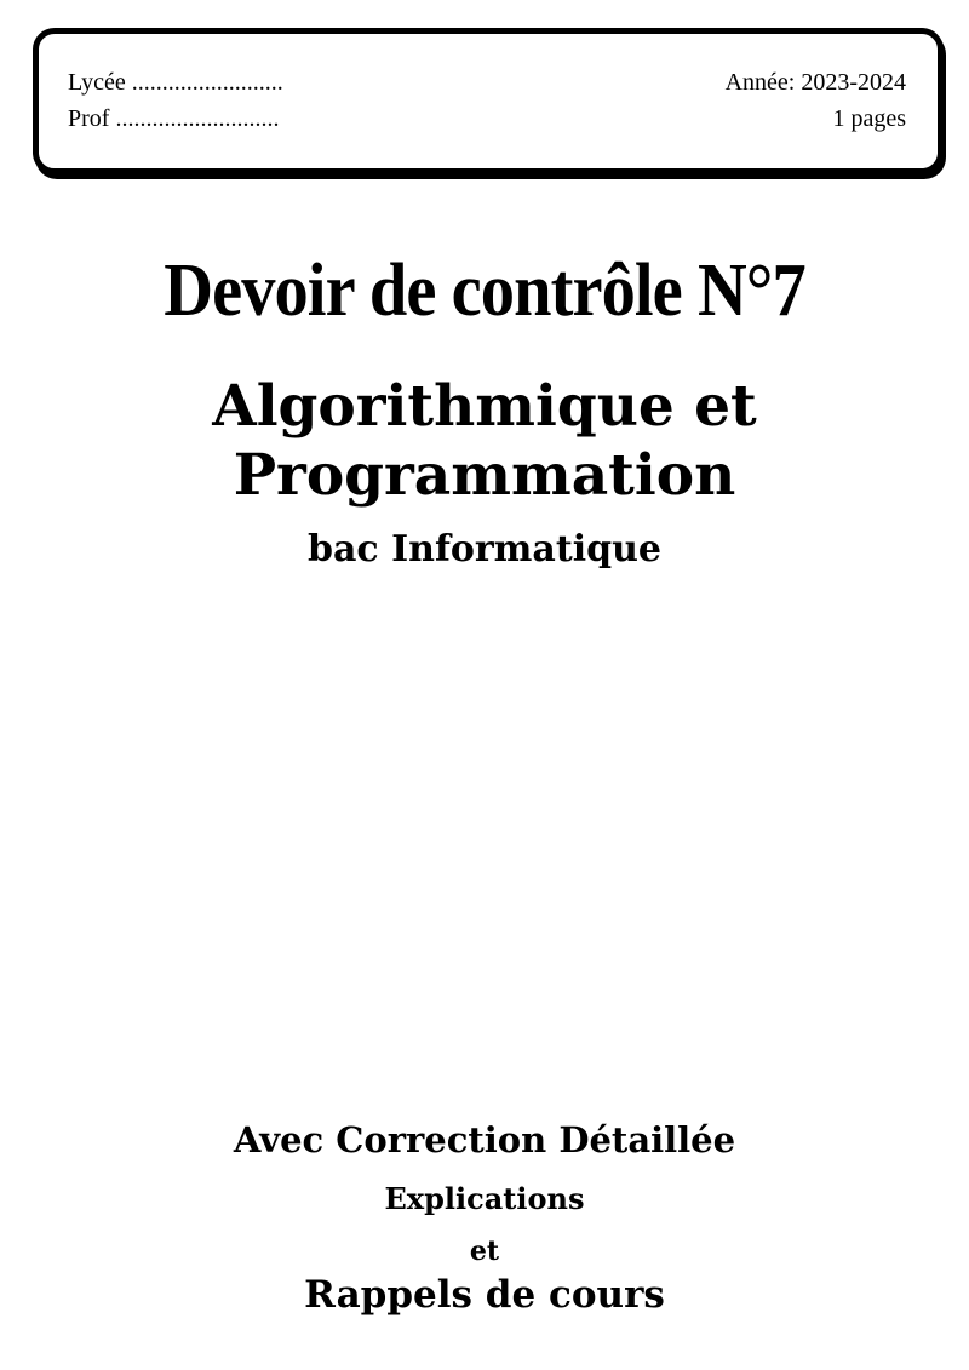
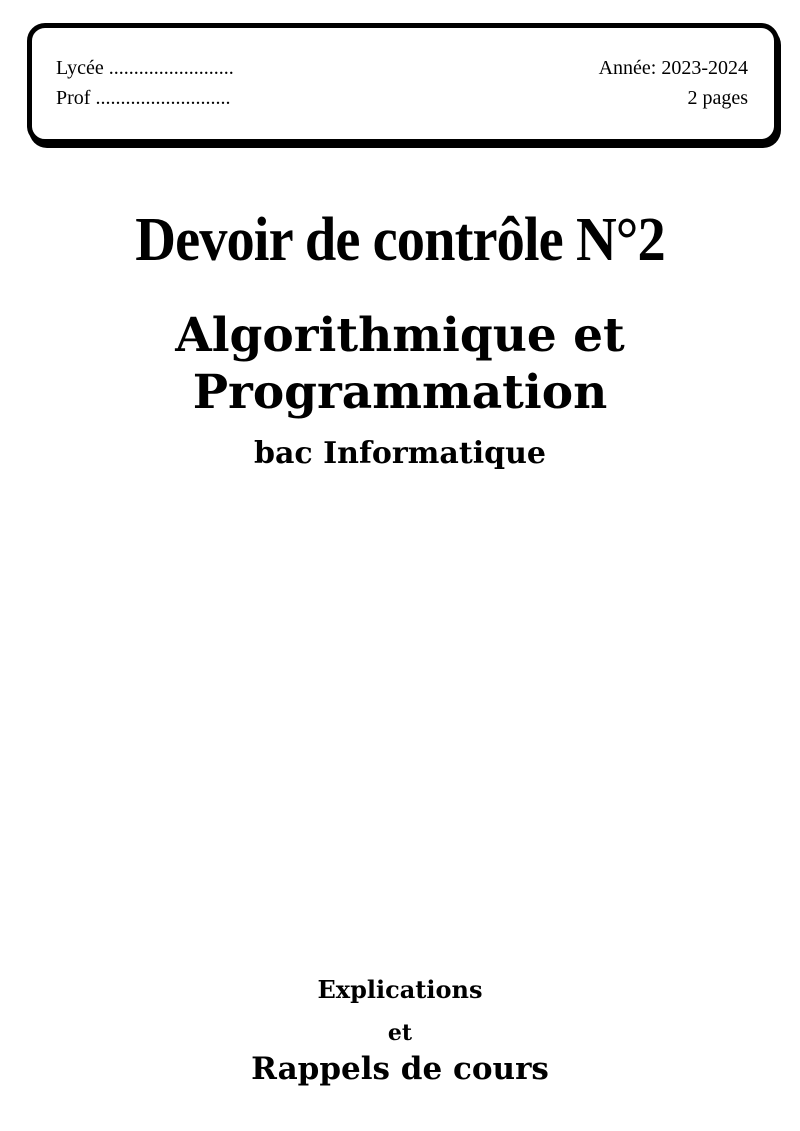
  Lycée .........................
  Prof ...........................
  Année: 2023-2024
- 1 pages
+ 2 pages
- Devoir de contrôle N°7
+ Devoir de contrôle N°2
  Algorithmique et
  Programmation
  bac Informatique
- Avec Correction Détaillée
  Explications
  et
  Rappels de cours
